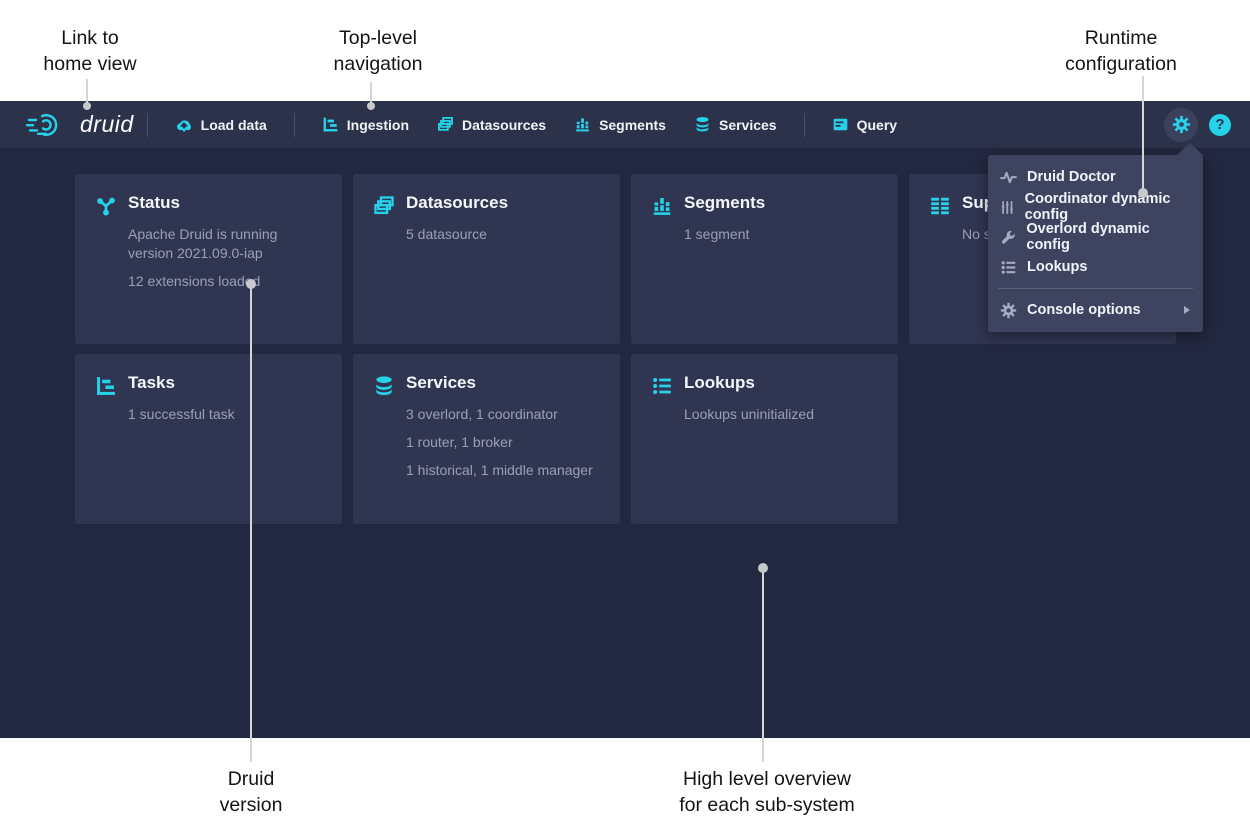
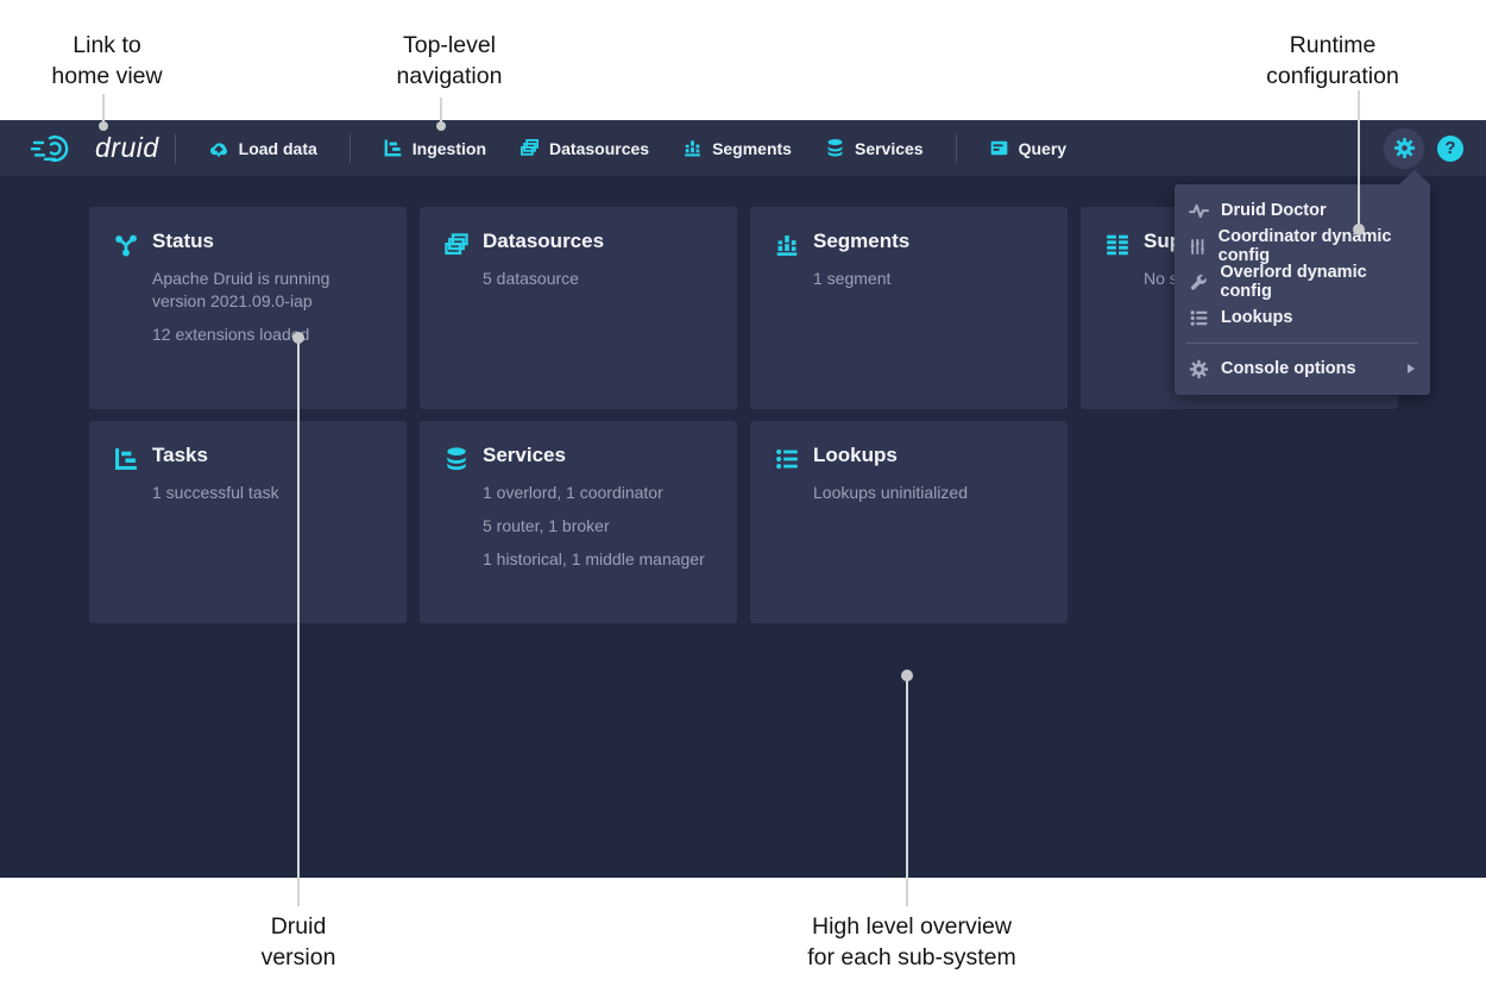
  Link to
  home view
  Top-level
  navigation
  Runtime
  configuration
  druid
  Load data
  Ingestion
  Datasources
  Segments
  Services
  Query
  ?
  Status
  Apache Druid is running version 2021.09.0-iap
  12 extensions loadd
  Datasources
  5 datasource
  Segments
  1 segment
  Tasks
  1 successful task
  Services
- 3 overlord, 1 coordinator
+ 1 overlord, 1 coordinator
- 1 router, 1 broker
+ 5 router, 1 broker
  1 historical, 1 middle manager
  Lookups
  Lookups uninitialized
  Druid Doctor
  Coordinator dynamic config
  Overlord dynamic config
  Lookups
  Console options
  Druid
  version
  High level overview
  for each sub-system
